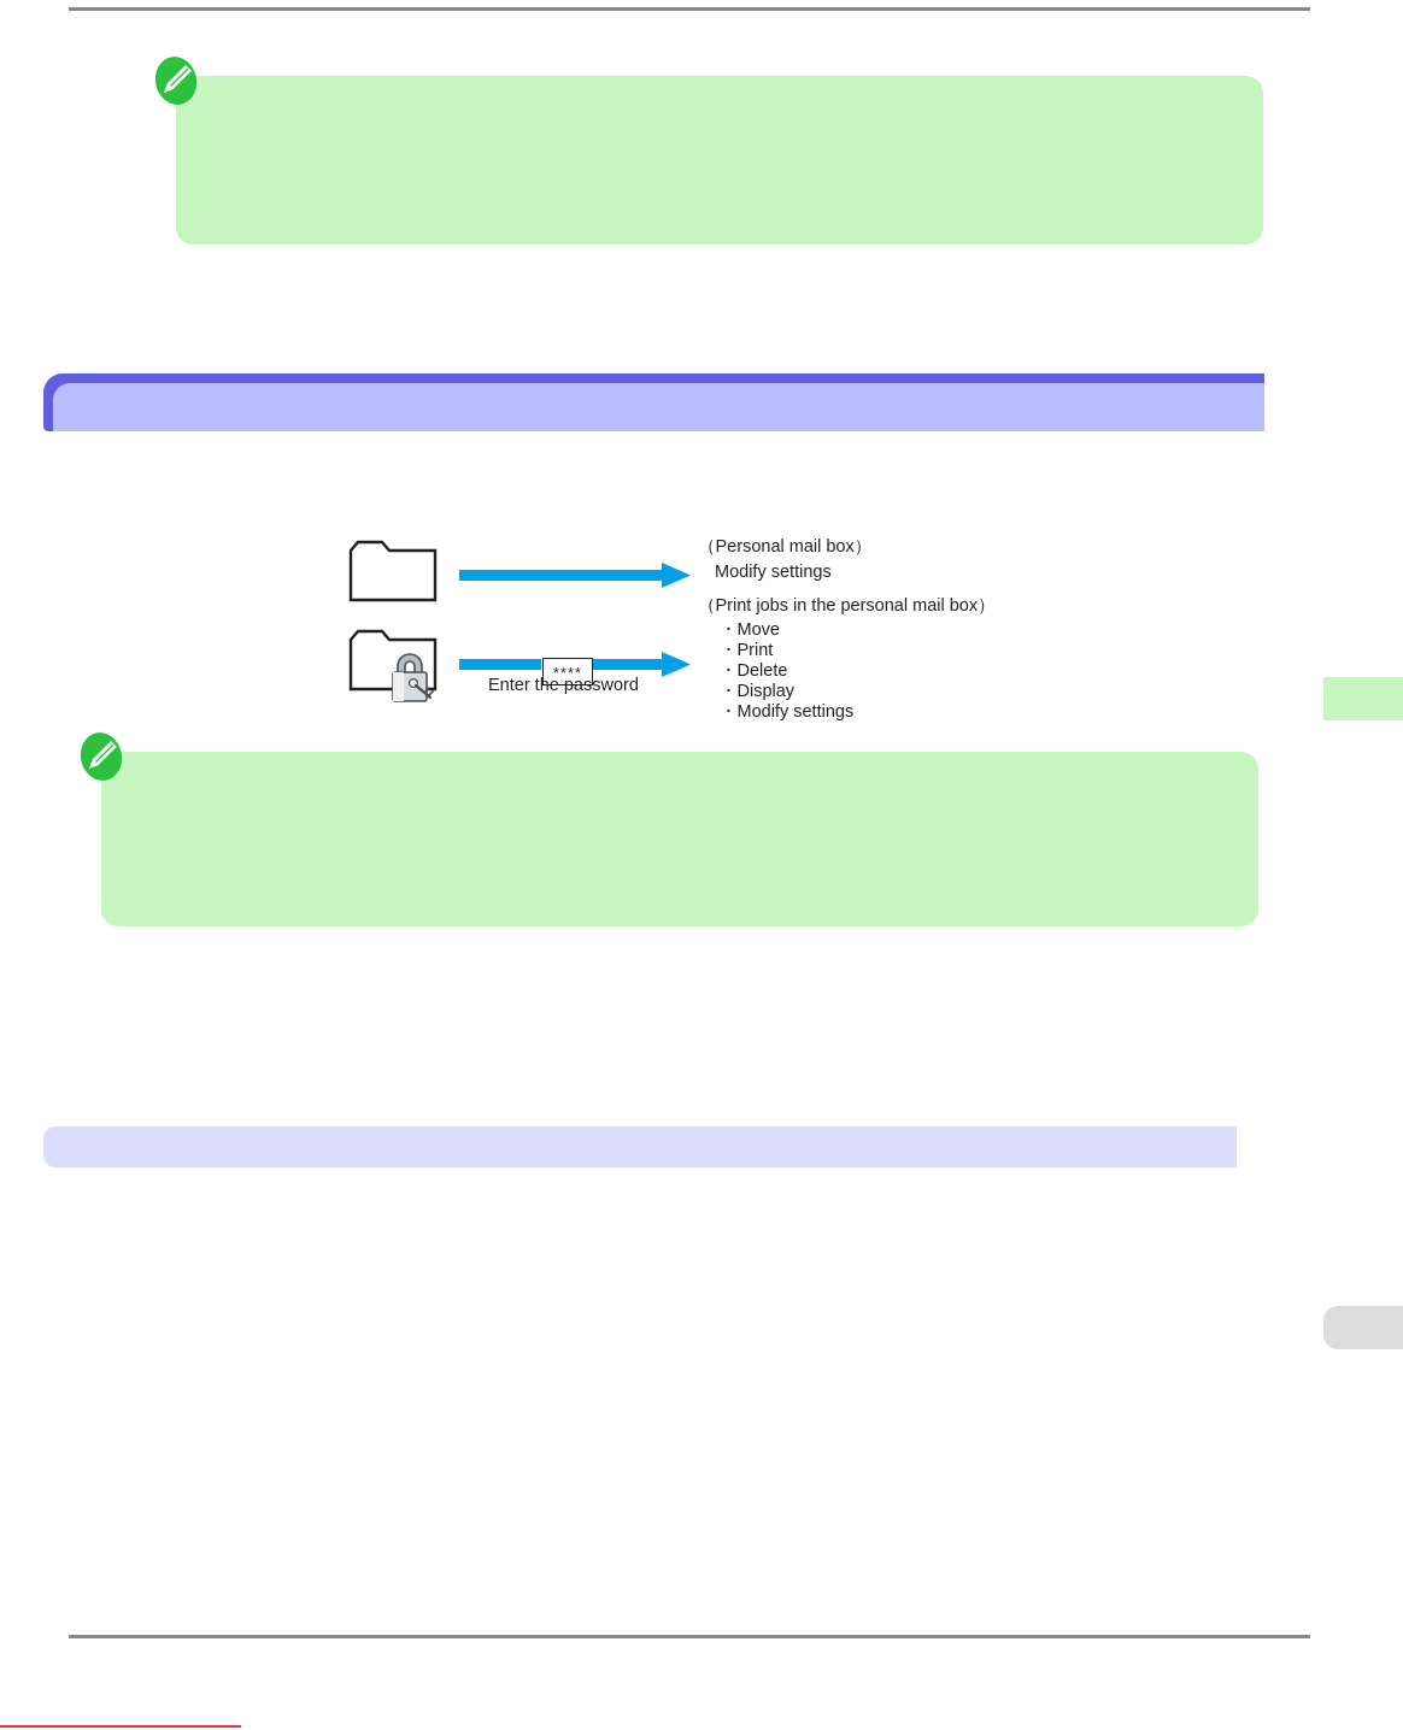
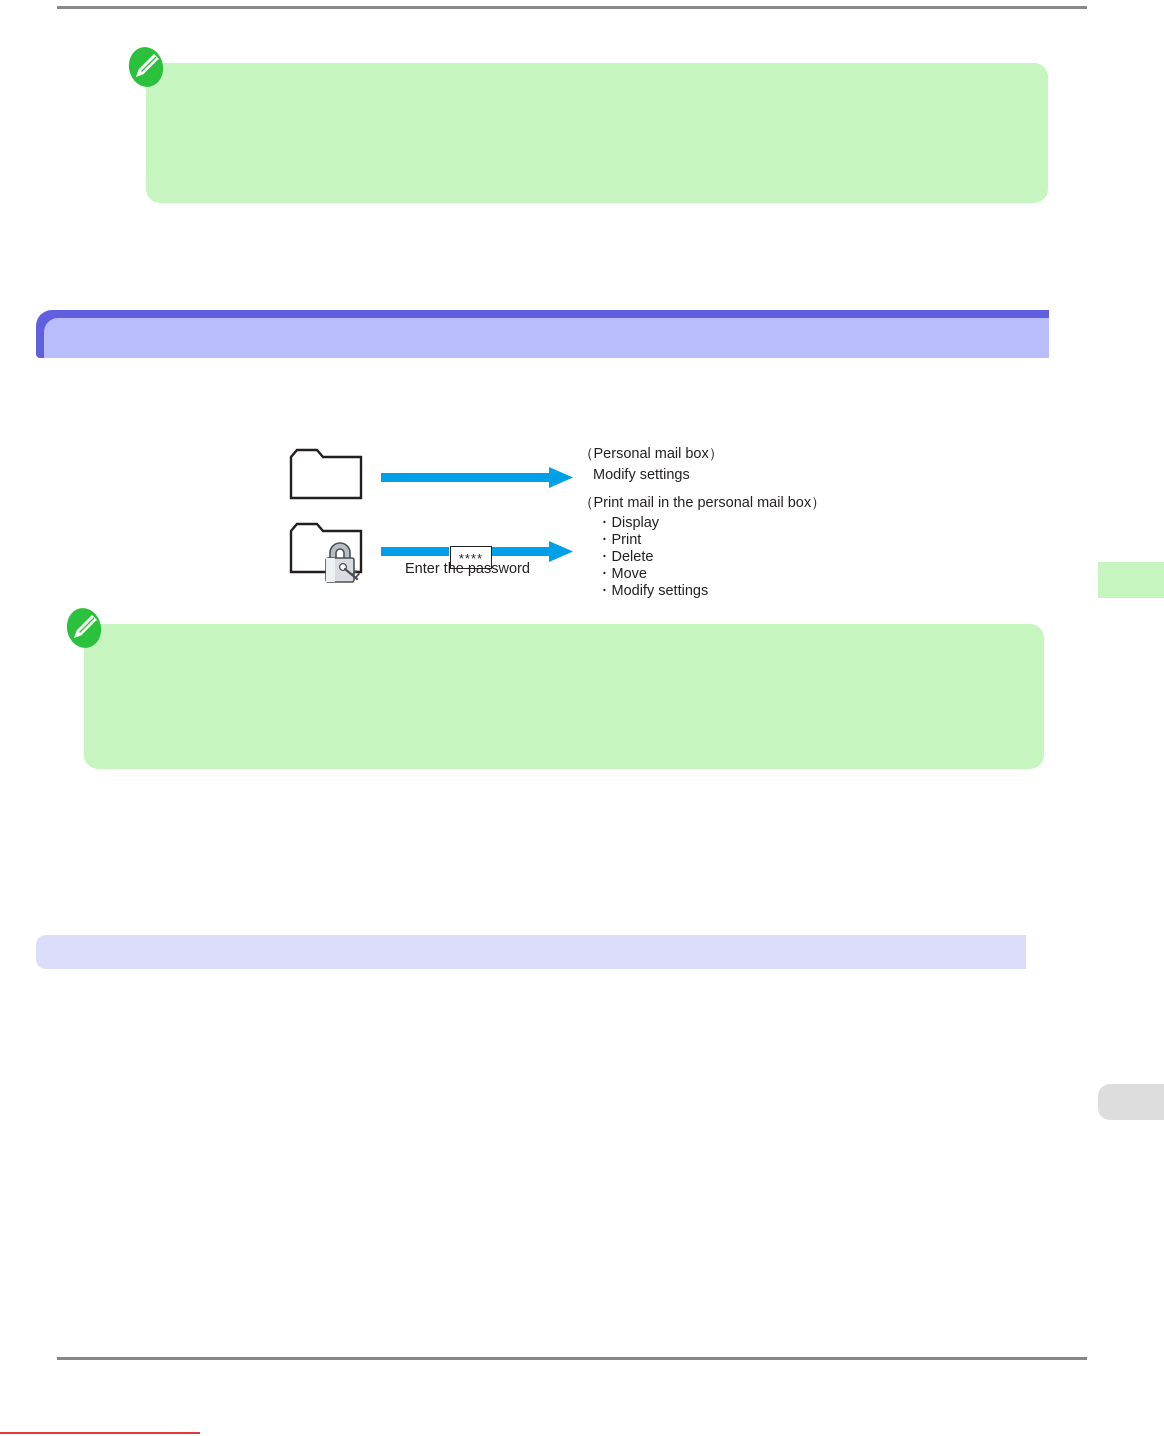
  ****
  （Personal mail box）
  Modify settings
- （Print jobs in the personal mail box）
+ （Print mail in the personal mail box）
- ・Move
+ ・Display
  ・Print
  ・Delete
- ・Display
+ ・Move
  ・Modify settings
  Enter the password
